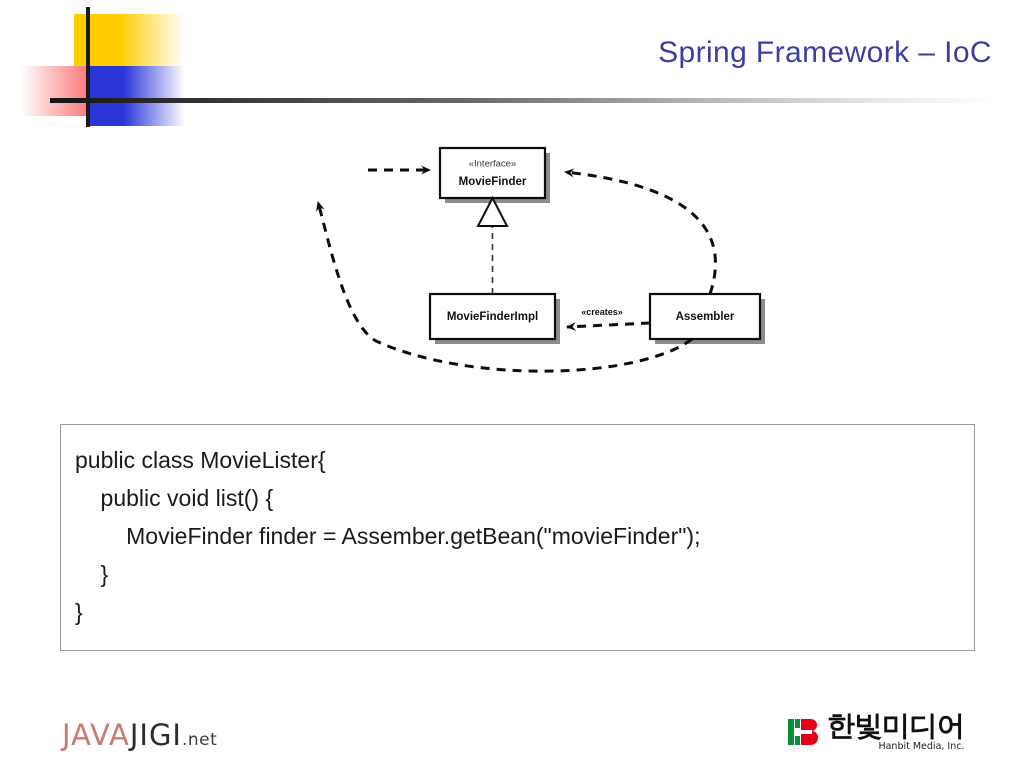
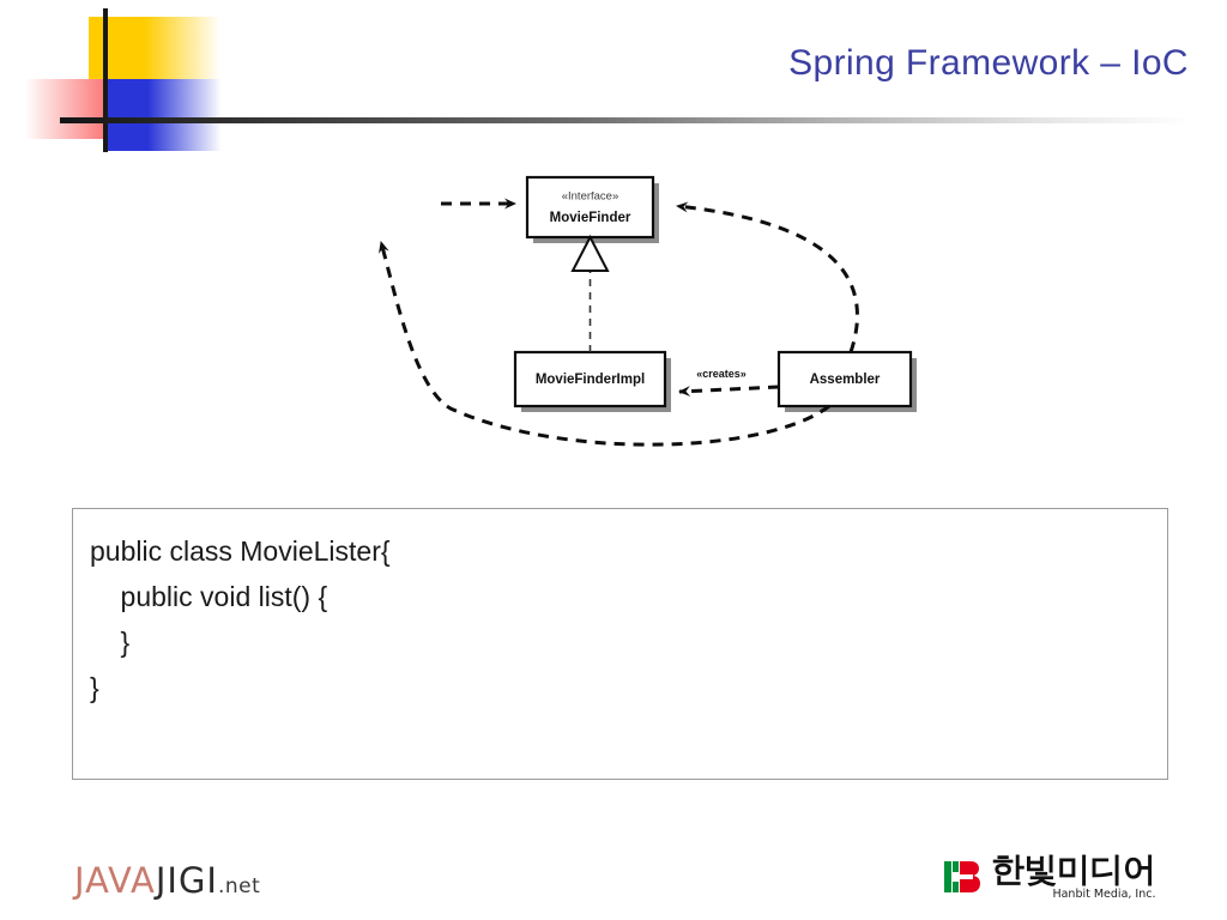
  Spring Framework – IoC
  «Interface»
  MovieFinder
  MovieFinderImpl
  Assembler
  «creates»
  public class MovieLister{
  public void list() {
- MovieFinder finder = Assember.getBean("movieFinder");
  }
  }
  JAVAJIGI.net
  한빛미디어
  Hanbit Media, Inc.
